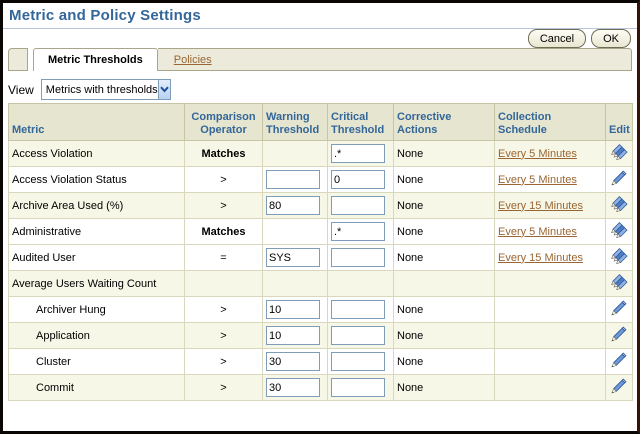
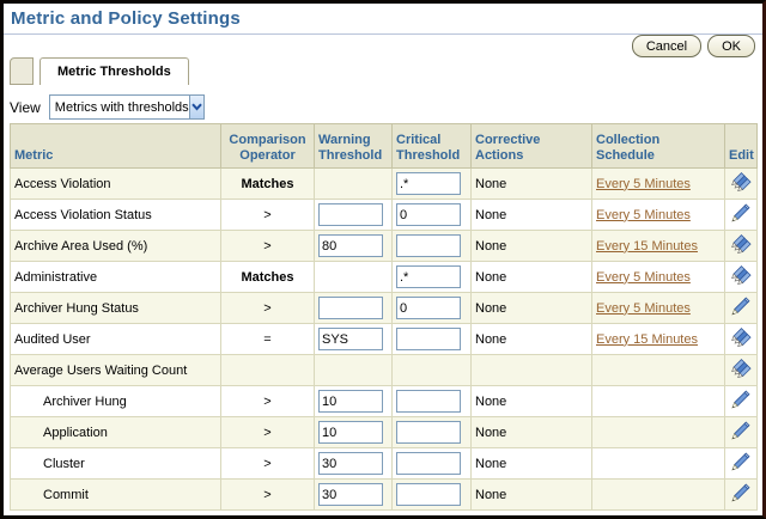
  Metric and Policy Settings
  Cancel
  OK
  Metric Thresholds
- Policies
  View
  Metrics with thresholds
  Metric	Comparison Operator	Warning Threshold	Critical Threshold	Corrective Actions	Collection Schedule	Edit
  Access Violation	Matches		.*	None	Every 5 Minutes
  Access Violation Status	>		0	None	Every 5 Minutes
  Archive Area Used (%)	>	80		None	Every 15 Minutes
  Administrative	Matches		.*	None	Every 5 Minutes
+ Archiver Hung Status	>		0	None	Every 5 Minutes
  Audited User	=	SYS		None	Every 15 Minutes
  Average Users Waiting Count
  Archiver Hung	>	10		None
  Application	>	10		None
  Cluster	>	30		None
  Commit	>	30		None
